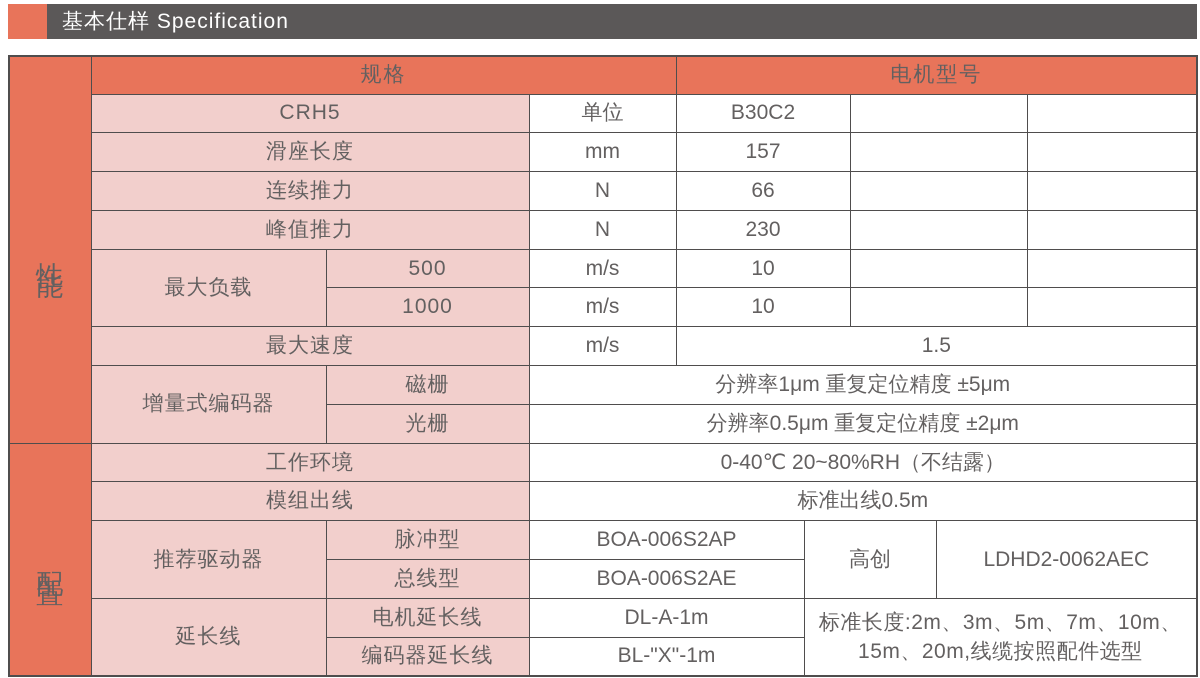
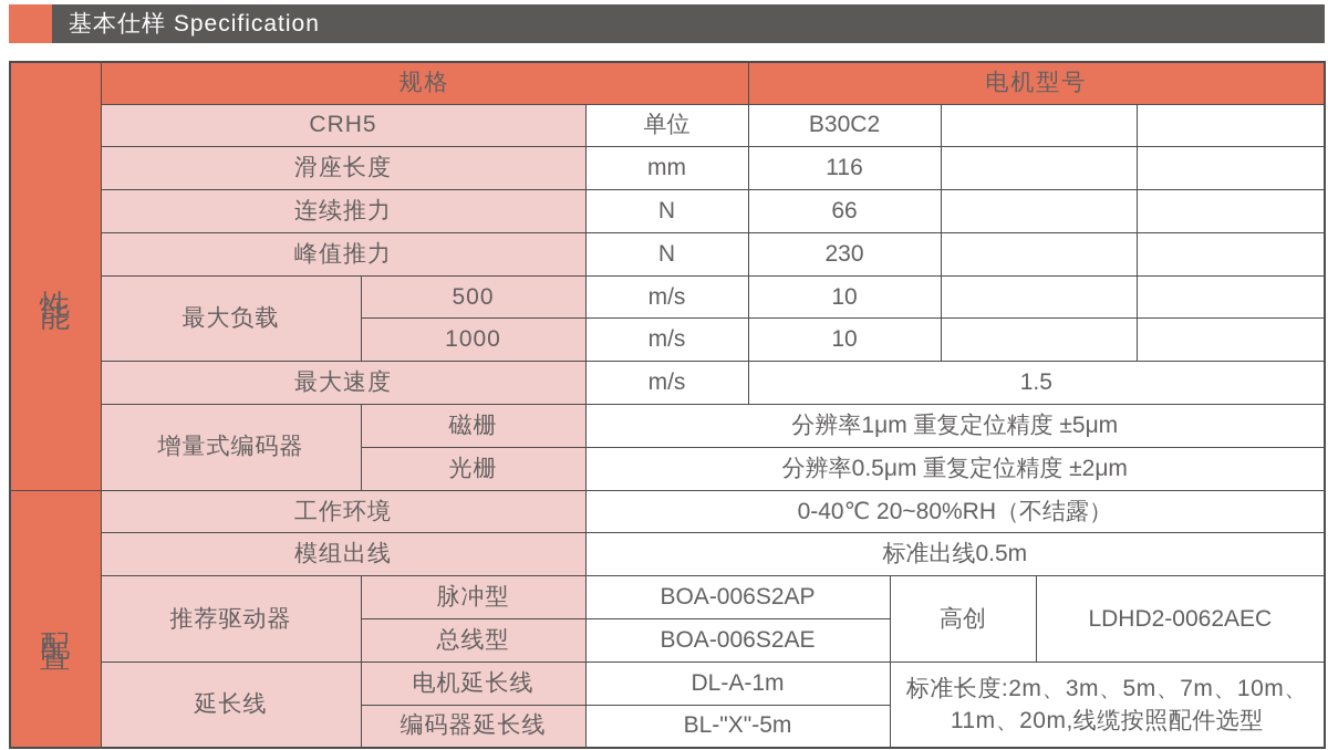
  基本仕样 Specification
  	规格	电机型号
  CRH5	单位	B30C2
- 滑座长度	mm	157
+ 滑座长度	mm	116
  连续推力	N	66
  峰值推力	N	230
  最大负载	500	m/s	10
  1000	m/s	10
  最大速度	m/s	1.5
  增量式编码器	磁栅	分辨率1μm 重复定位精度 ±5μm
  光栅	分辨率0.5μm 重复定位精度 ±2μm
  	工作环境	0-40℃ 20~80%RH（不结露）
  模组出线	标准出线0.5m
  推荐驱动器	脉冲型	BOA-006S2AP	高创	LDHD2-0062AEC
  总线型	BOA-006S2AE
- 延长线	电机延长线	DL-A-1m	标准长度:2m、3m、5m、7m、10m、15m、20m,线缆按照配件选型
+ 延长线	电机延长线	DL-A-1m	标准长度:2m、3m、5m、7m、10m、11m、20m,线缆按照配件选型
- 编码器延长线	BL-"X"-1m
+ 编码器延长线	BL-"X"-5m
